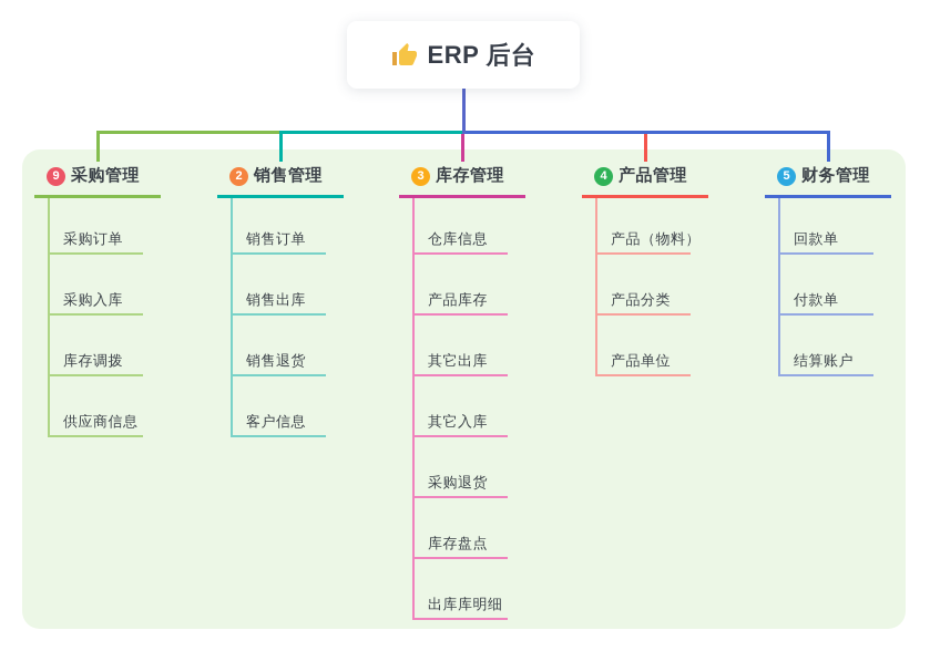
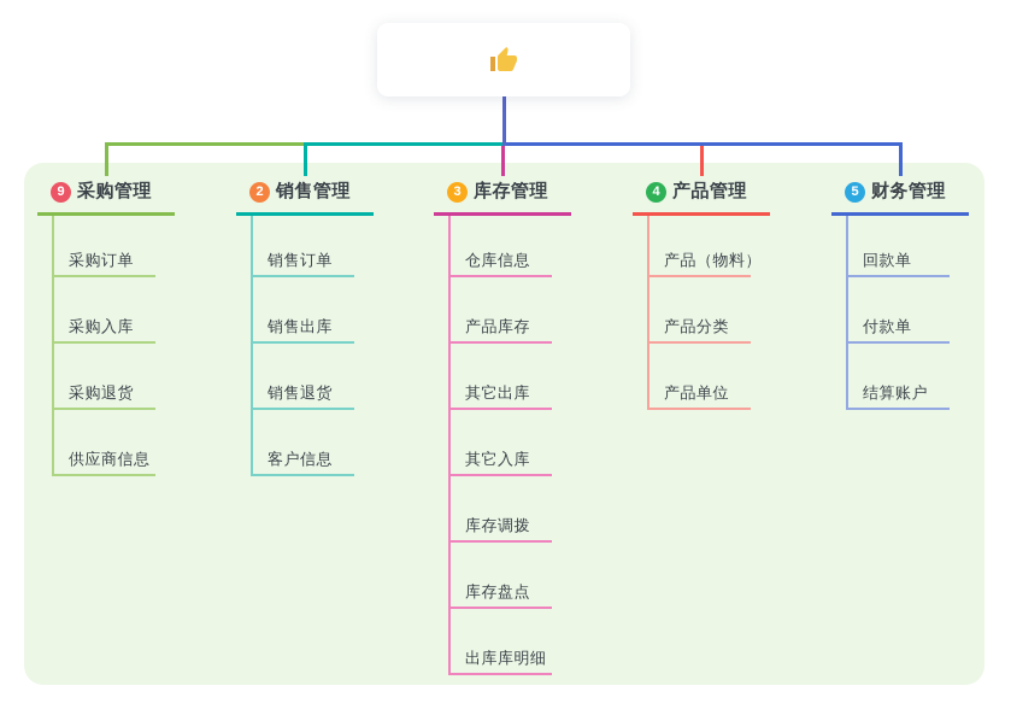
- ERP 后台
  9
  采购管理
  采购订单
  采购入库
- 库存调拨
+ 采购退货
  供应商信息
  2
  销售管理
  销售订单
  销售出库
  销售退货
  客户信息
  3
  库存管理
  仓库信息
  产品库存
  其它出库
  其它入库
- 采购退货
+ 库存调拨
  库存盘点
  出库库明细
  4
  产品管理
  产品（物料）
  产品分类
  产品单位
  5
  财务管理
  回款单
  付款单
  结算账户
